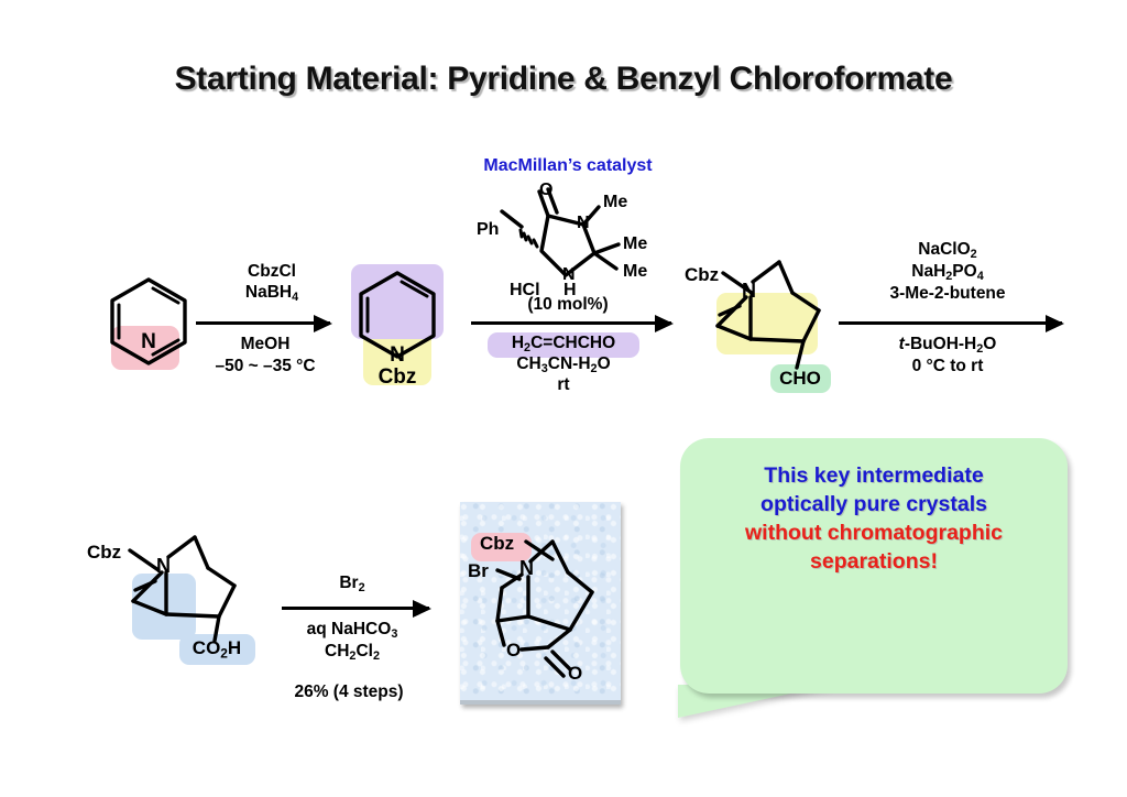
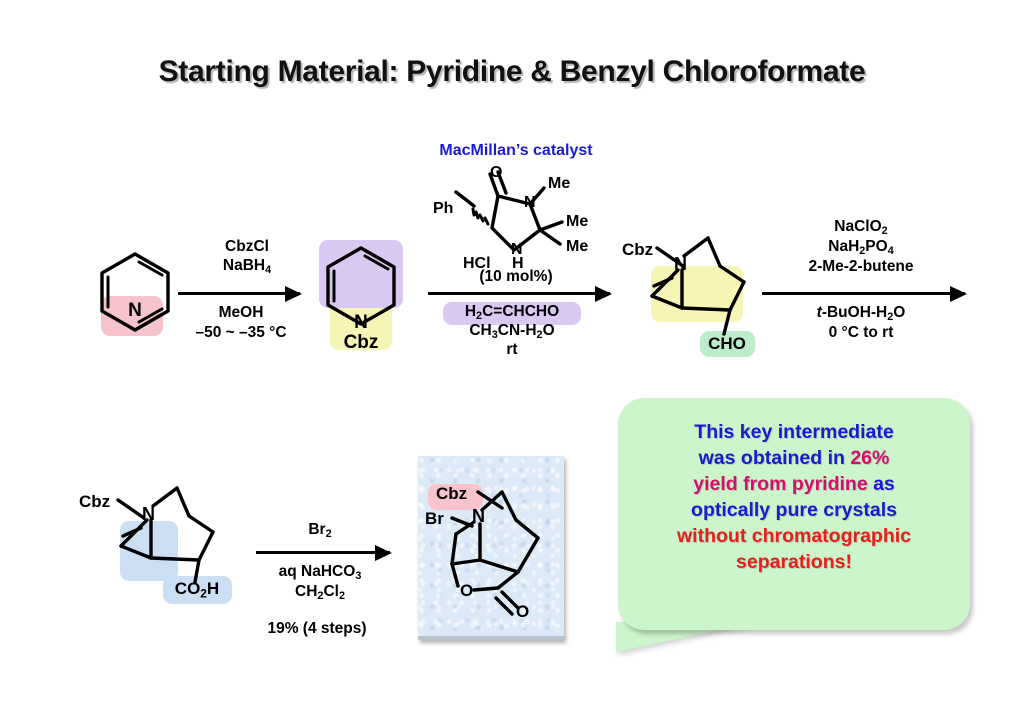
  Starting Material: Pyridine & Benzyl Chloroformate
  N
  CbzCl
  NaBH4
  MeOH
  –50 ~ –35 °C
  Cbz
  MacMillan’s catalyst
  O
  H
  Ph
  Me
  Me
  Me
  HCl
  (10 mol%)
  H2C=CHCHO
  CH3CN-H2O
  rt
  Cbz
  CHO
  NaClO2
  NaH2PO4
- 3-Me-2-butene
+ 2-Me-2-butene
  t-BuOH-H2O
  0 °C to rt
  Cbz
  N
  CO2H
  Br2
  aq NaHCO3
  CH2Cl2
- 26% (4 steps)
+ 19% (4 steps)
  Cbz
  N
  Br
  O
  O
  This key intermediate
+ was obtained in 26%
+ yield from pyridine as
  optically pure crystals
  without chromatographic
  separations!
